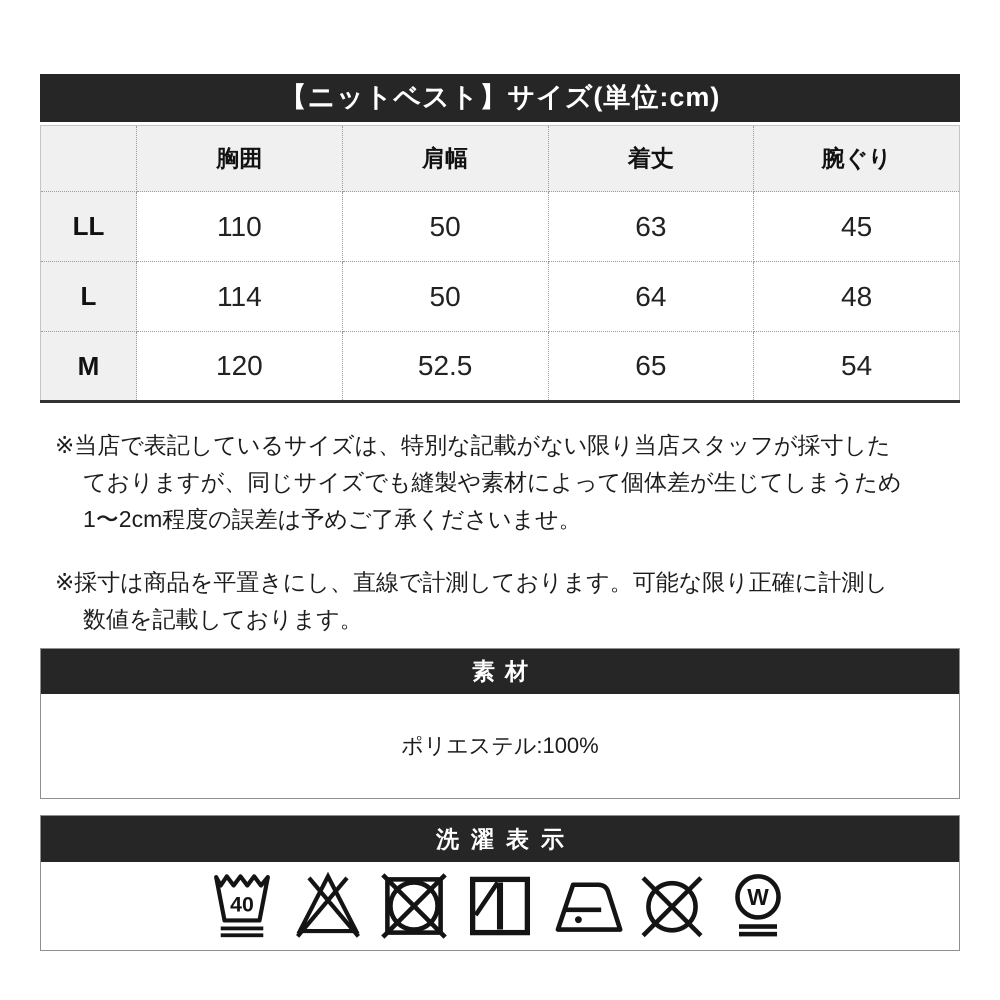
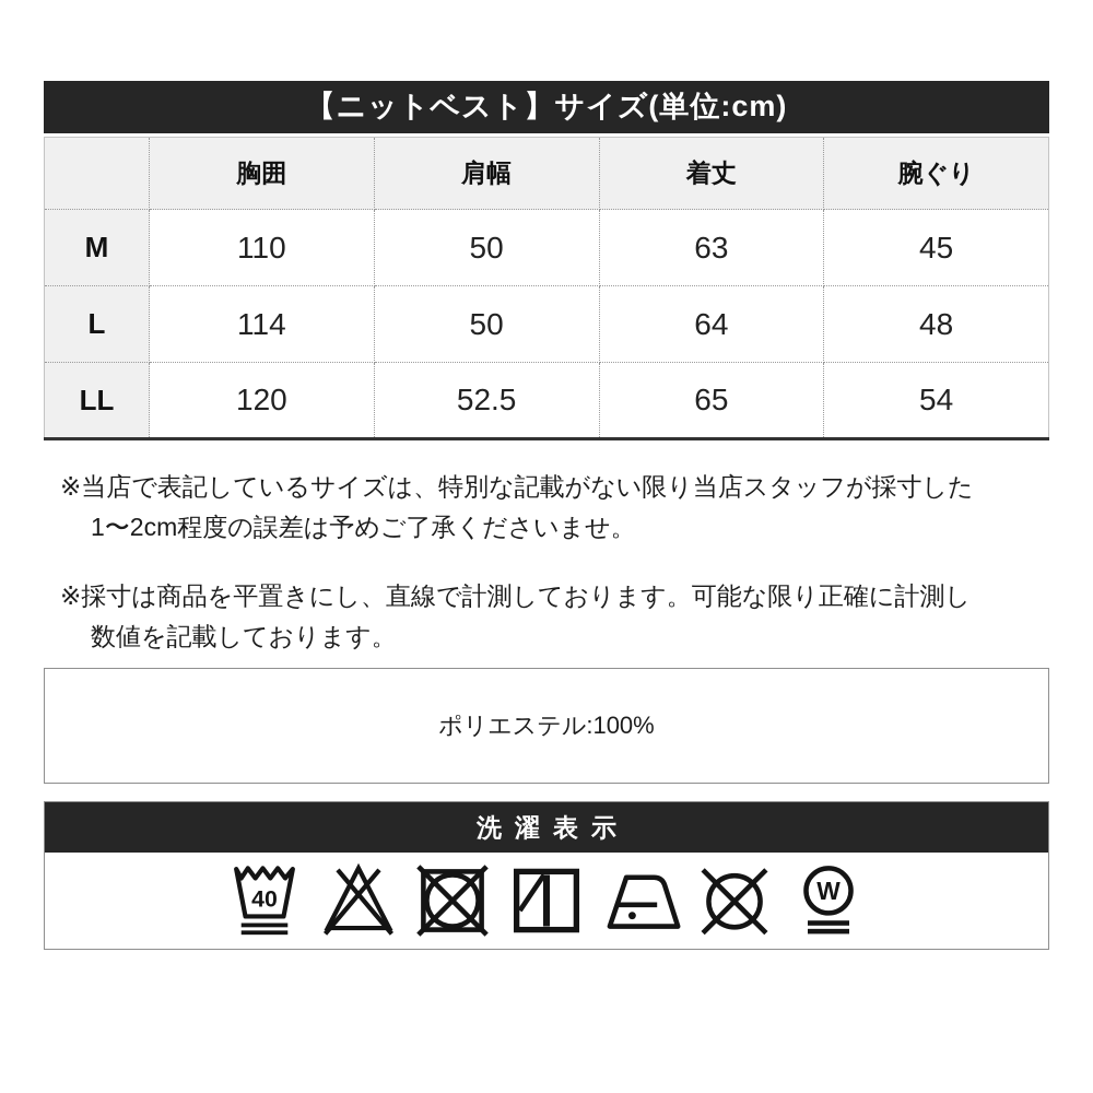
  【ニットベスト】サイズ(単位:cm)
  	胸囲	肩幅	着丈	腕ぐり
- LL	110	50	63	45
+ M	110	50	63	45
  L	114	50	64	48
- M	120	52.5	65	54
+ LL	120	52.5	65	54
  ※当店で表記しているサイズは、特別な記載がない限り当店スタッフが採寸した
- ておりますが、同じサイズでも縫製や素材によって個体差が生じてしまうため
  1〜2cm程度の誤差は予めご了承くださいませ。
  ※採寸は商品を平置きにし、直線で計測しております。可能な限り正確に計測し
  数値を記載しております。
- 素材
  ポリエステル:100%
  洗濯表示
  40
  W
